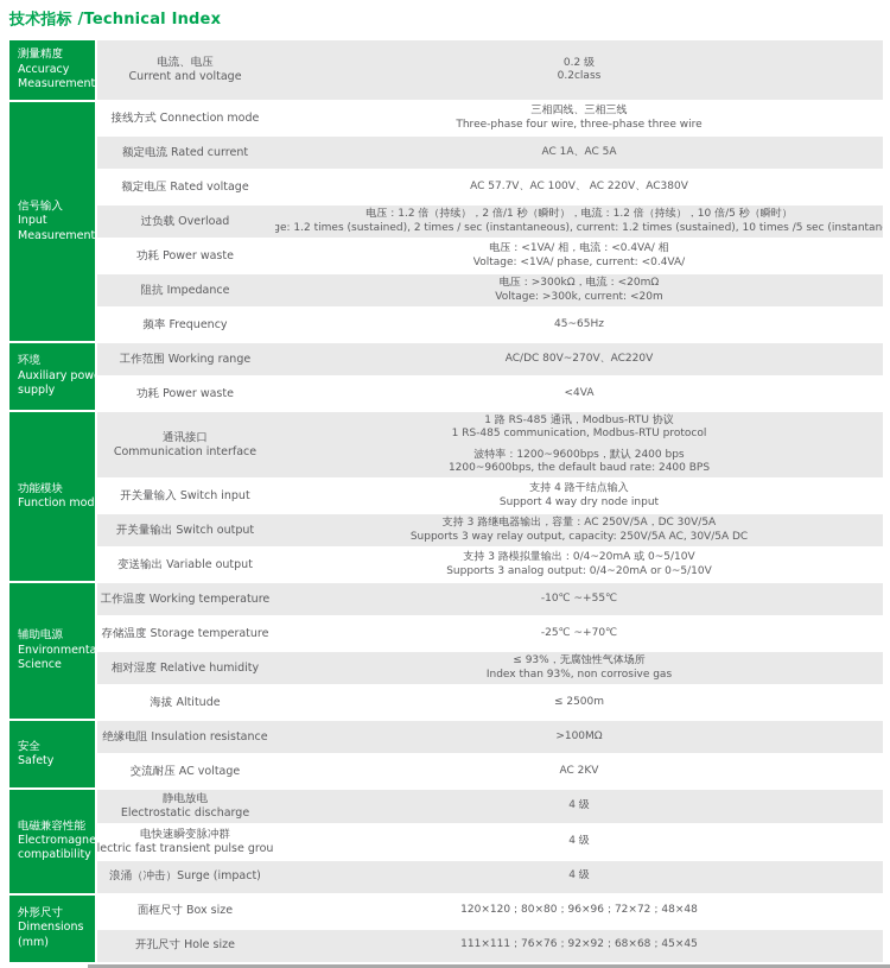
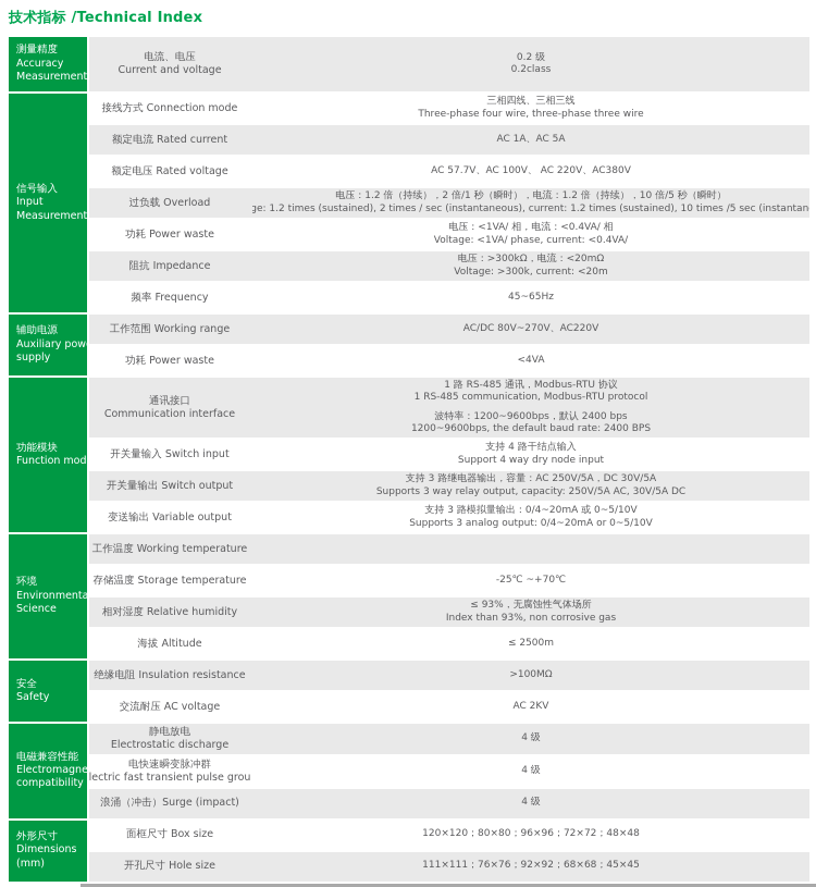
  技术指标 /Technical Index
  测量精度
  Accuracy
  Measurement
  电流、电压
  Current and voltage
  0.2 级
  0.2class
  信号输入
  Input
  Measurement
  接线方式 Connection mode
  三相四线、三相三线
  Three-phase four wire, three-phase three wire
  额定电流 Rated current
  AC 1A、AC 5A
  额定电压 Rated voltage
  AC 57.7V、AC 100V、 AC 220V、AC380V
  过负载 Overload
  电压：1.2 倍（持续），2 倍/1 秒（瞬时），电流：1.2 倍（持续），10 倍/5 秒（瞬时）
  ge: 1.2 times (sustained), 2 times / sec (instantaneous), current: 1.2 times (sustained), 10 times /5 sec (instantan
  功耗 Power waste
  电压：<1VA/ 相，电流：<0.4VA/ 相
  Voltage: <1VA/ phase, current: <0.4VA/
  阻抗 Impedance
  电压：>300kΩ，电流：<20mΩ
  Voltage: >300k, current: <20m
  频率 Frequency
  45~65Hz
- 环境
+ 辅助电源
  Auxiliary pow
  supply
  工作范围 Working range
  AC/DC 80V~270V、AC220V
  功耗 Power waste
  <4VA
  功能模块
  Function mod
  通讯接口
  Communication interface
  1 路 RS-485 通讯，Modbus-RTU 协议
  1 RS-485 communication, Modbus-RTU protocol
  波特率：1200~9600bps，默认 2400 bps
  1200~9600bps, the default baud rate: 2400 BPS
  开关量输入 Switch input
  支持 4 路干结点输入
  Support 4 way dry node input
  开关量输出 Switch output
  支持 3 路继电器输出，容量：AC 250V/5A，DC 30V/5A
  Supports 3 way relay output, capacity: 250V/5A AC, 30V/5A DC
  变送输出 Variable output
  支持 3 路模拟量输出：0/4~20mA 或 0~5/10V
  Supports 3 analog output: 0/4~20mA or 0~5/10V
- 辅助电源
+ 环境
  Environmenta
  Science
  工作温度 Working temperature
- -10℃ ~+55℃
  存储温度 Storage temperature
  -25℃ ~+70℃
  相对湿度 Relative humidity
  ≤ 93%，无腐蚀性气体场所
  Index than 93%, non corrosive gas
  海拔 Altitude
  ≤ 2500m
  安全
  Safety
  绝缘电阻 Insulation resistance
  >100MΩ
  交流耐压 AC voltage
  AC 2KV
  电磁兼容性能
  Electromagne
  compatibility
  静电放电
  Electrostatic discharge
  4 级
  电快速瞬变脉冲群
  lectric fast transient pulse grou
  4 级
  浪涌（冲击）Surge (impact)
  4 级
  外形尺寸
  Dimensions
  (mm)
  面框尺寸 Box size
  120×120；80×80；96×96；72×72；48×48
  开孔尺寸 Hole size
  111×111；76×76；92×92；68×68；45×45
